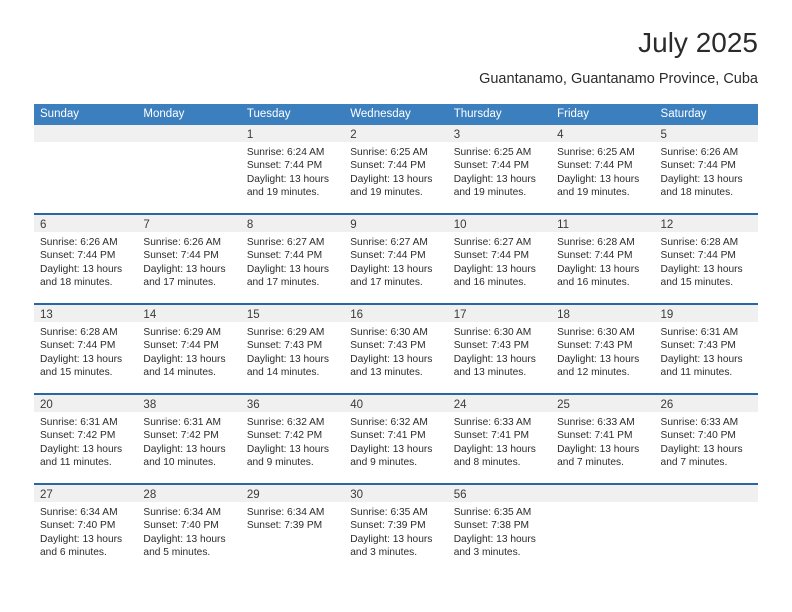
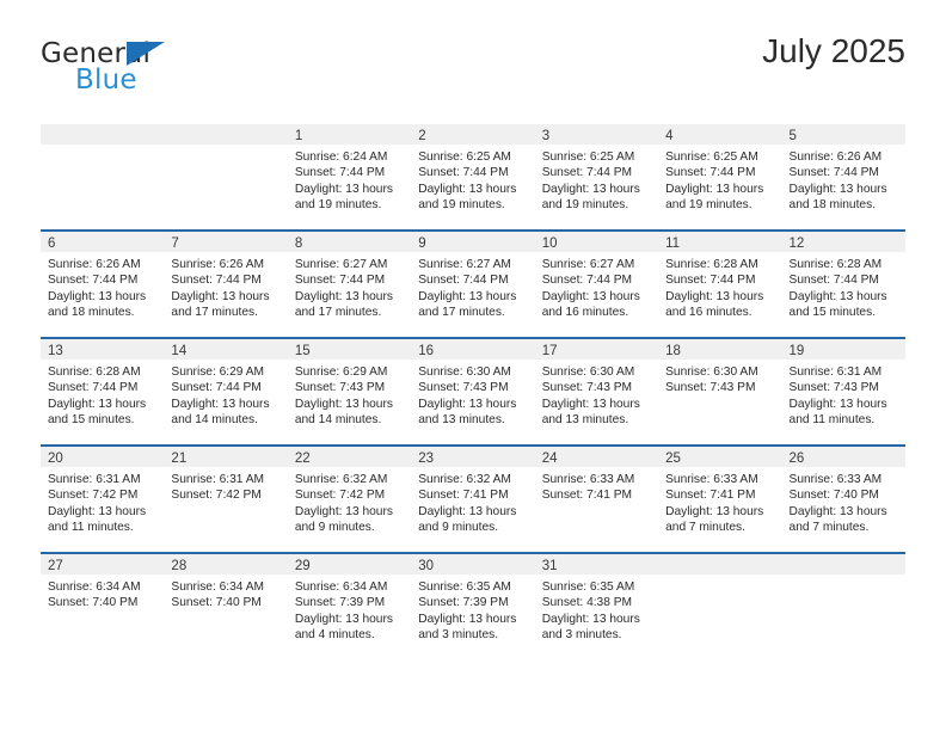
+ General
+ Blue
  July 2025
- Guantanamo, Guantanamo Province, Cuba
- Sunday
- Monday
- Tuesday
- Wednesday
- Thursday
- Friday
- Saturday
  1
  Sunrise: 6:24 AM
  Sunset: 7:44 PM
  Daylight: 13 hours and 19 minutes.
  2
  Sunrise: 6:25 AM
  Sunset: 7:44 PM
  Daylight: 13 hours and 19 minutes.
  3
  Sunrise: 6:25 AM
  Sunset: 7:44 PM
  Daylight: 13 hours and 19 minutes.
  4
  Sunrise: 6:25 AM
  Sunset: 7:44 PM
  Daylight: 13 hours and 19 minutes.
  5
  Sunrise: 6:26 AM
  Sunset: 7:44 PM
  Daylight: 13 hours and 18 minutes.
  6
  Sunrise: 6:26 AM
  Sunset: 7:44 PM
  Daylight: 13 hours and 18 minutes.
  7
  Sunrise: 6:26 AM
  Sunset: 7:44 PM
  Daylight: 13 hours and 17 minutes.
  8
  Sunrise: 6:27 AM
  Sunset: 7:44 PM
  Daylight: 13 hours and 17 minutes.
  9
  Sunrise: 6:27 AM
  Sunset: 7:44 PM
  Daylight: 13 hours and 17 minutes.
  10
  Sunrise: 6:27 AM
  Sunset: 7:44 PM
  Daylight: 13 hours and 16 minutes.
  11
  Sunrise: 6:28 AM
  Sunset: 7:44 PM
  Daylight: 13 hours and 16 minutes.
  12
  Sunrise: 6:28 AM
  Sunset: 7:44 PM
  Daylight: 13 hours and 15 minutes.
  13
  Sunrise: 6:28 AM
  Sunset: 7:44 PM
  Daylight: 13 hours and 15 minutes.
  14
  Sunrise: 6:29 AM
  Sunset: 7:44 PM
  Daylight: 13 hours and 14 minutes.
  15
  Sunrise: 6:29 AM
  Sunset: 7:43 PM
  Daylight: 13 hours and 14 minutes.
  16
  Sunrise: 6:30 AM
  Sunset: 7:43 PM
  Daylight: 13 hours and 13 minutes.
  17
  Sunrise: 6:30 AM
  Sunset: 7:43 PM
  Daylight: 13 hours and 13 minutes.
  18
  Sunrise: 6:30 AM
  Sunset: 7:43 PM
- Daylight: 13 hours and 12 minutes.
  19
  Sunrise: 6:31 AM
  Sunset: 7:43 PM
  Daylight: 13 hours and 11 minutes.
  20
  Sunrise: 6:31 AM
  Sunset: 7:42 PM
  Daylight: 13 hours and 11 minutes.
- 38
+ 21
  Sunrise: 6:31 AM
  Sunset: 7:42 PM
- Daylight: 13 hours and 10 minutes.
- 36
+ 22
  Sunrise: 6:32 AM
  Sunset: 7:42 PM
  Daylight: 13 hours and 9 minutes.
- 40
+ 23
  Sunrise: 6:32 AM
  Sunset: 7:41 PM
  Daylight: 13 hours and 9 minutes.
  24
  Sunrise: 6:33 AM
  Sunset: 7:41 PM
- Daylight: 13 hours and 8 minutes.
  25
  Sunrise: 6:33 AM
  Sunset: 7:41 PM
  Daylight: 13 hours and 7 minutes.
  26
  Sunrise: 6:33 AM
  Sunset: 7:40 PM
  Daylight: 13 hours and 7 minutes.
  27
  Sunrise: 6:34 AM
  Sunset: 7:40 PM
- Daylight: 13 hours and 6 minutes.
  28
  Sunrise: 6:34 AM
  Sunset: 7:40 PM
- Daylight: 13 hours and 5 minutes.
  29
  Sunrise: 6:34 AM
  Sunset: 7:39 PM
+ Daylight: 13 hours and 4 minutes.
  30
  Sunrise: 6:35 AM
  Sunset: 7:39 PM
  Daylight: 13 hours and 3 minutes.
- 56
+ 31
  Sunrise: 6:35 AM
- Sunset: 7:38 PM
+ Sunset: 4:38 PM
  Daylight: 13 hours and 3 minutes.
